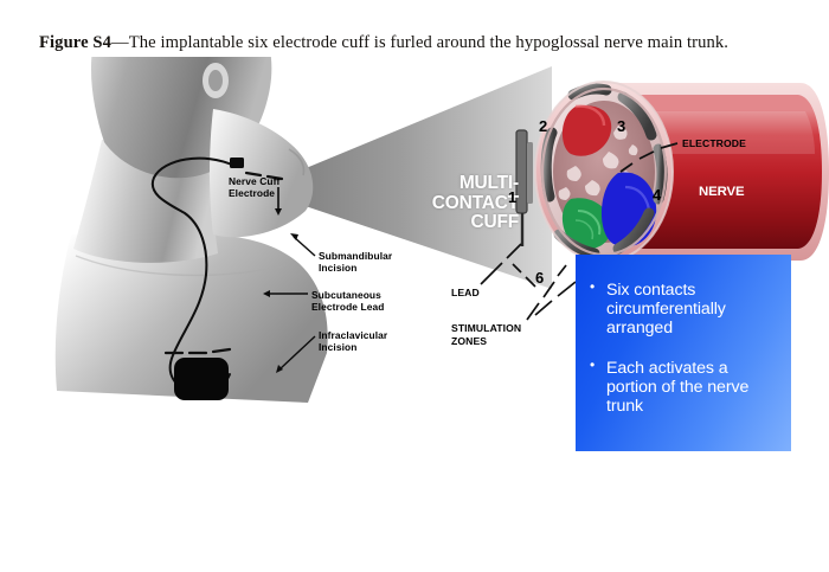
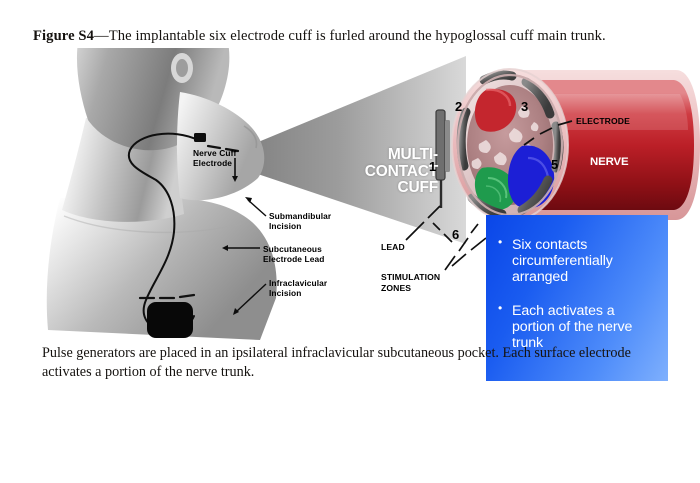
- Figure S4—The implantable six electrode cuff is furled around the hypoglossal nerve main trunk.
+ Figure S4—The implantable six electrode cuff is furled around the hypoglossal cuff main trunk.
  MULTI-
  CONTACT
  CUFF
  Nerve Cuff
  Electrode
  Submandibular
  Incision
  Subcutaneous
  Electrode Lead
  Infraclavicular
  Incision
  LEAD
  STIMULATION
  ZONES
  ELECTRODE
  1
  2
  3
- 4
+ 5
  6
  NERVE
  Six contacts circumferentially arranged
  Each activates a portion of the nerve trunk
+ Pulse generators are placed in an ipsilateral infraclavicular subcutaneous pocket. Each surface electrode activates a portion of the nerve trunk.
